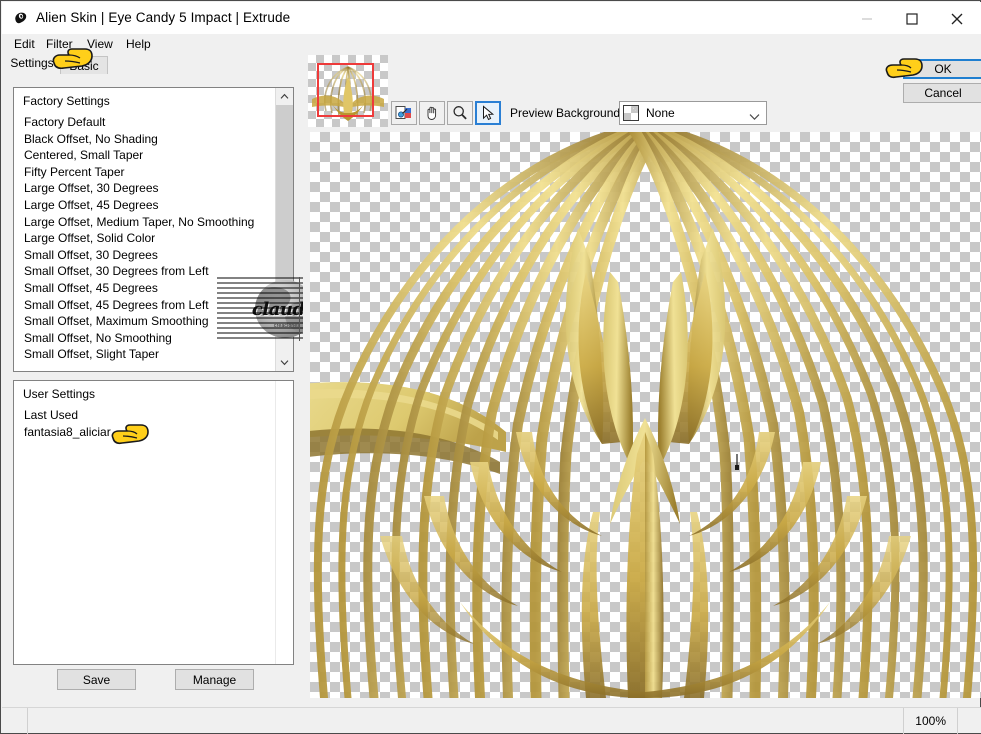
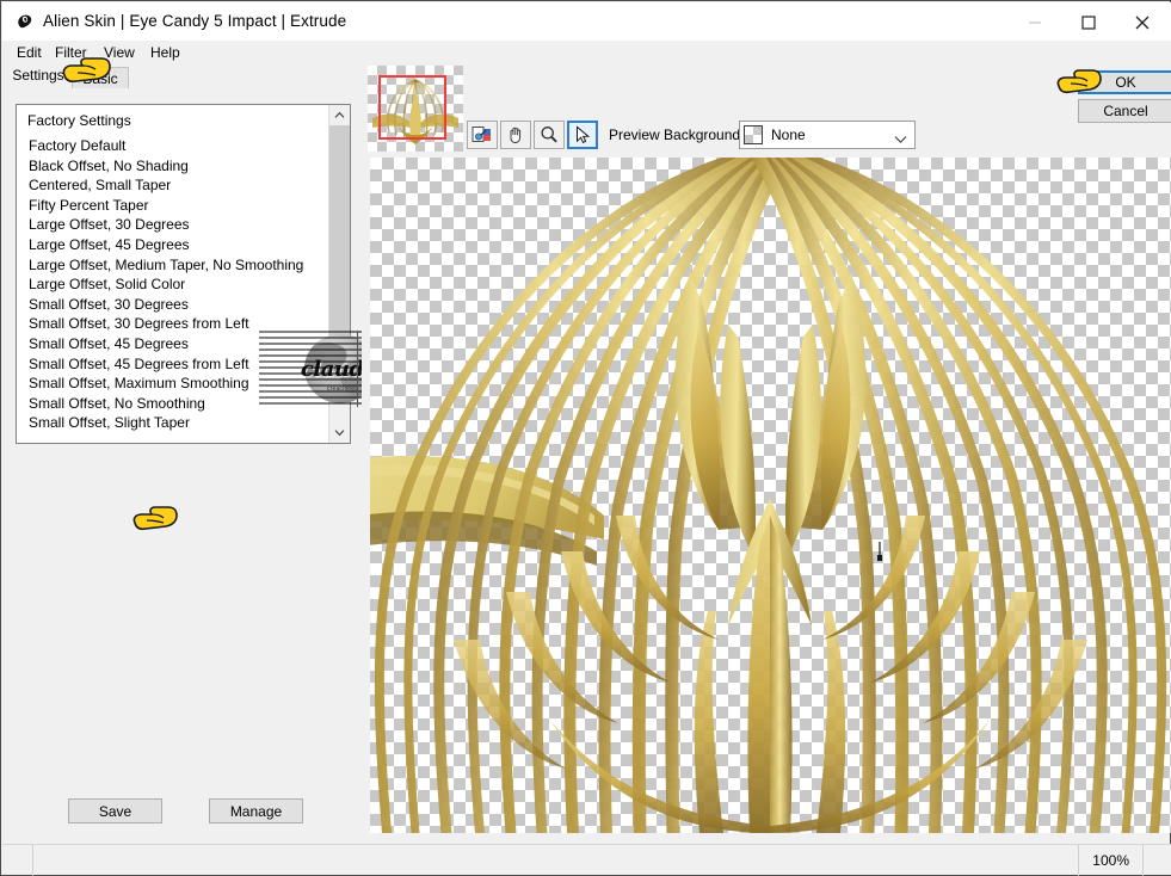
  Alien Skin | Eye Candy 5 Impact | Extrude
  Edit
  Filter
  View
  Help
  Settings
  Factory Settings
  Factory Default
  Black Offset, No Shading
  Centered, Small Taper
  Fifty Percent Taper
  Large Offset, 30 Degrees
  Large Offset, 45 Degrees
  Large Offset, Medium Taper, No Smoothing
  Large Offset, Solid Color
  Small Offset, 30 Degrees
  Small Offset, 30 Degrees from Left
  Small Offset, 45 Degrees
  Small Offset, 45 Degrees from Left
  Small Offset, Maximum Smoothing
  Small Offset, No Smoothing
  Small Offset, Slight Taper
- User Settings
- Last Used
- fantasia8_aliciar
  Save
  Manage
  Preview Background
  None
  OK
  Cancel
  100%
